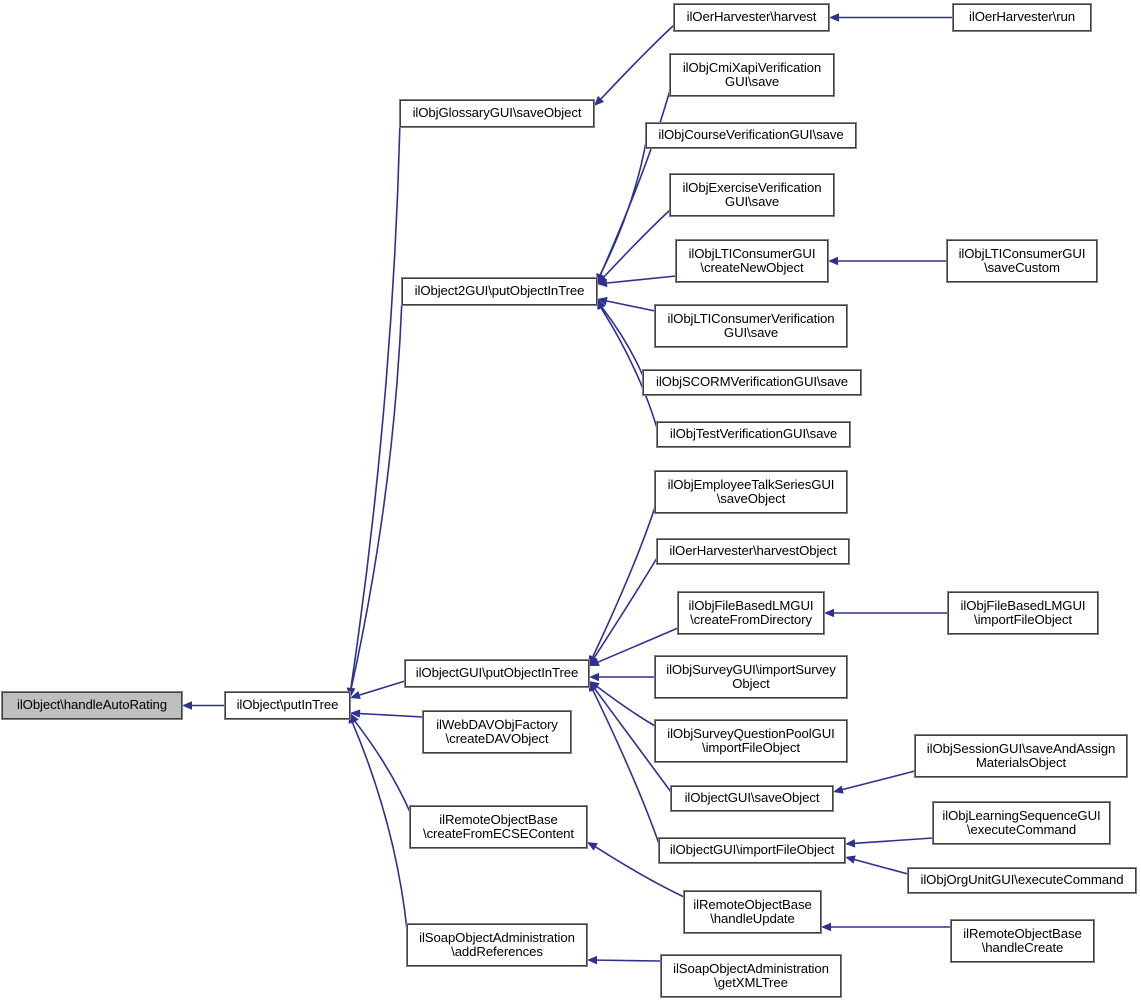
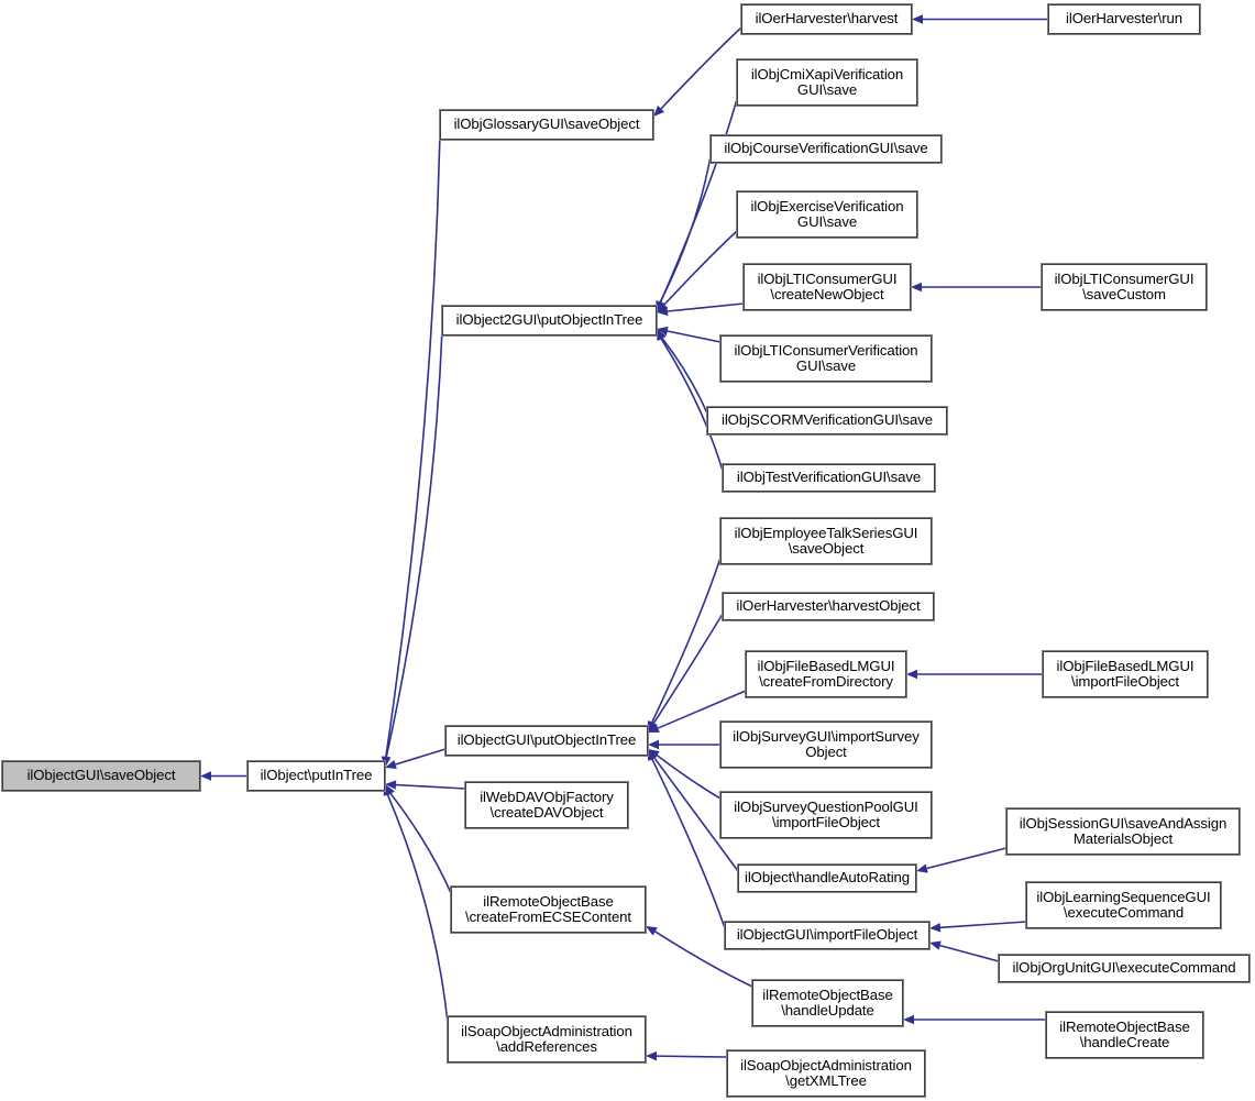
- ilObject\handleAutoRating
+ ilObjectGUI\saveObject
  ilObject\putInTree
  ilObjGlossaryGUI\saveObject
  ilObject2GUI\putObjectInTree
  ilObjectGUI\putObjectInTree
  ilWebDAVObjFactory
  \createDAVObject
  ilRemoteObjectBase
  \createFromECSEContent
  ilSoapObjectAdministration
  \addReferences
  ilOerHarvester\harvest
  ilObjCmiXapiVerification
  GUI\save
  ilObjCourseVerificationGUI\save
  ilObjExerciseVerification
  GUI\save
  ilObjLTIConsumerGUI
  \createNewObject
  ilObjLTIConsumerVerification
  GUI\save
  ilObjSCORMVerificationGUI\save
  ilObjTestVerificationGUI\save
  ilObjEmployeeTalkSeriesGUI
  \saveObject
  ilOerHarvester\harvestObject
  ilObjFileBasedLMGUI
  \createFromDirectory
  ilObjSurveyGUI\importSurvey
  Object
  ilObjSurveyQuestionPoolGUI
  \importFileObject
- ilObjectGUI\saveObject
+ ilObject\handleAutoRating
  ilObjectGUI\importFileObject
  ilRemoteObjectBase
  \handleUpdate
  ilSoapObjectAdministration
  \getXMLTree
  ilOerHarvester\run
  ilObjLTIConsumerGUI
  \saveCustom
  ilObjFileBasedLMGUI
  \importFileObject
  ilObjSessionGUI\saveAndAssign
  MaterialsObject
  ilObjLearningSequenceGUI
  \executeCommand
  ilObjOrgUnitGUI\executeCommand
  ilRemoteObjectBase
  \handleCreate
